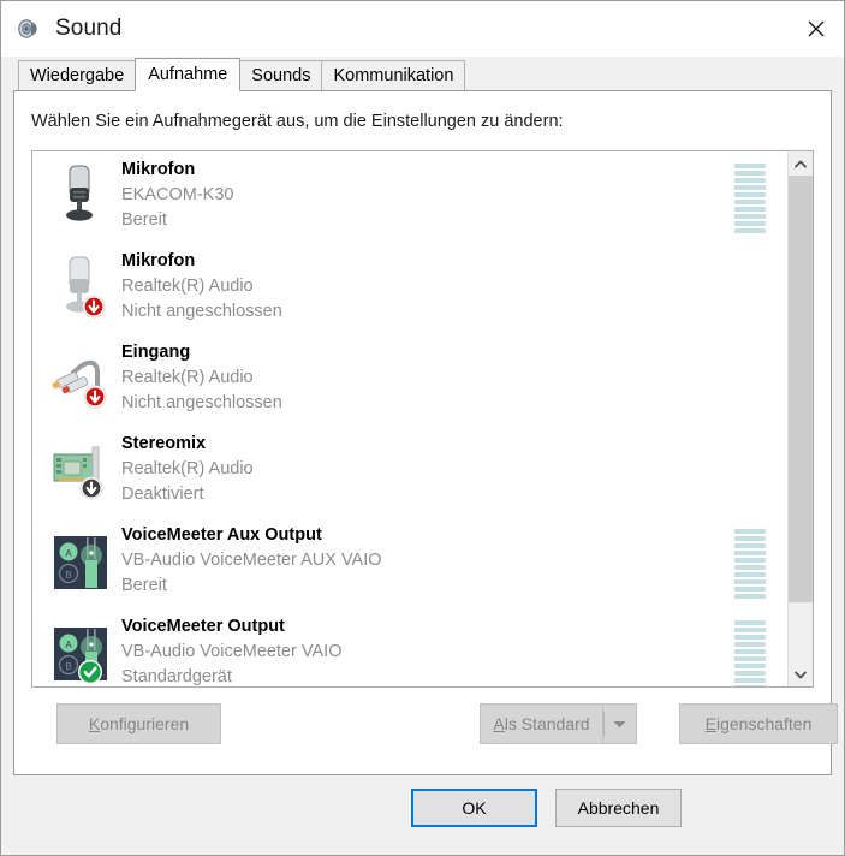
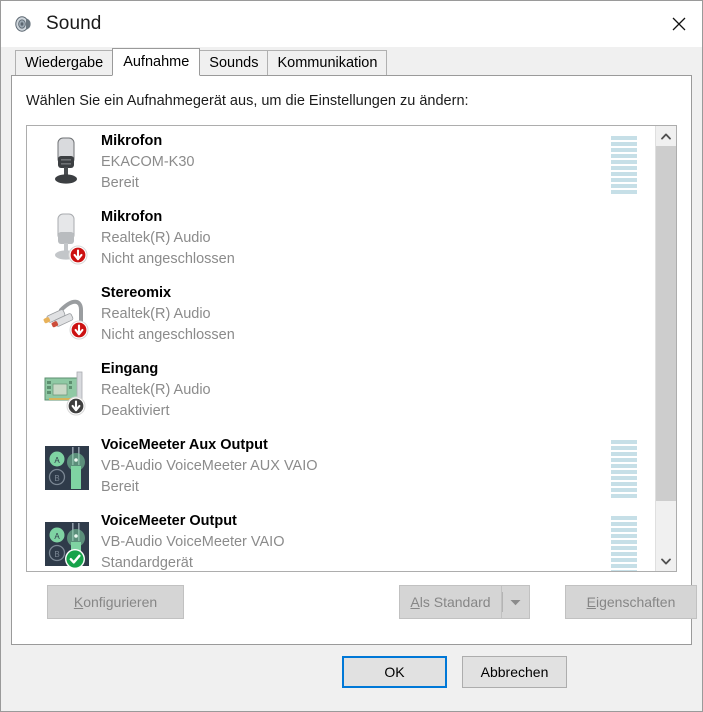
  Sound
  Wiedergabe
  Aufnahme
  Sounds
  Kommunikation
  Wählen Sie ein Aufnahmegerät aus, um die Einstellungen zu ändern:
  Mikrofon
  EKACOM-K30
  Bereit
  Mikrofon
  Realtek(R) Audio
  Nicht angeschlossen
- Eingang
+ Stereomix
  Realtek(R) Audio
  Nicht angeschlossen
- Stereomix
+ Eingang
  Realtek(R) Audio
  Deaktiviert
  A
  B
  VoiceMeeter Aux Output
  VB-Audio VoiceMeeter AUX VAIO
  Bereit
  A
  B
  VoiceMeeter Output
  VB-Audio VoiceMeeter VAIO
  Standardgerät
  Konfigurieren
  Als Standard
  Eigenschaften
  OK
  Abbrechen
